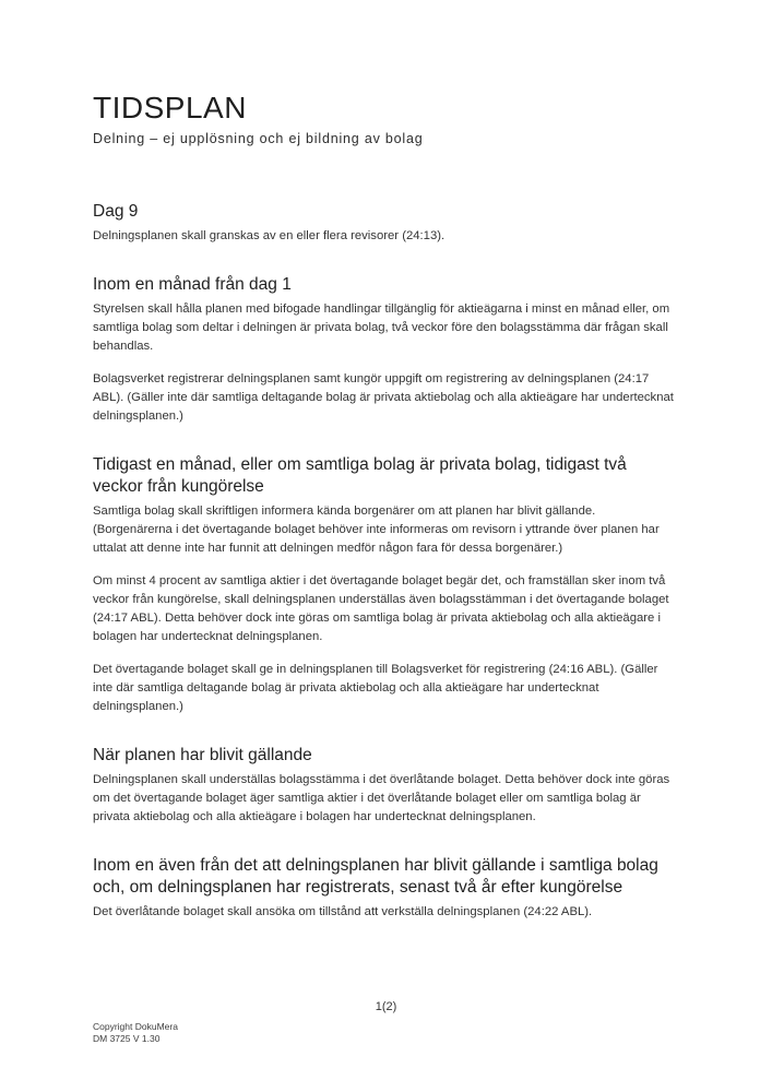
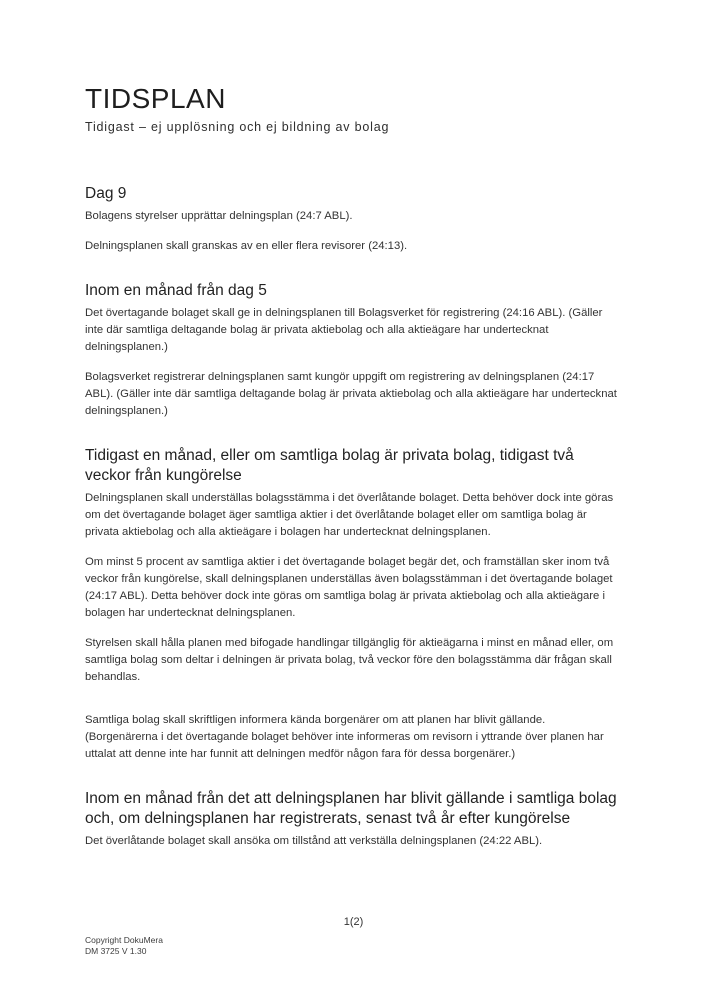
  TIDSPLAN
- Delning – ej upplösning och ej bildning av bolag
+ Tidigast – ej upplösning och ej bildning av bolag
  Dag 9
+ Bolagens styrelser upprättar delningsplan (24:7 ABL).
  Delningsplanen skall granskas av en eller flera revisorer (24:13).
- Inom en månad från dag 1
+ Inom en månad från dag 5
- Styrelsen skall hålla planen med bifogade handlingar tillgänglig för aktieägarna i minst en månad eller, om samtliga bolag som deltar i delningen är privata bolag, två veckor före den bolagsstämma där frågan skall behandlas.
+ Det övertagande bolaget skall ge in delningsplanen till Bolagsverket för registrering (24:16 ABL). (Gäller inte där samtliga deltagande bolag är privata aktiebolag och alla aktieägare har undertecknat delningsplanen.)
  Bolagsverket registrerar delningsplanen samt kungör uppgift om registrering av delningsplanen (24:17 ABL). (Gäller inte där samtliga deltagande bolag är privata aktiebolag och alla aktieägare har undertecknat delningsplanen.)
  Tidigast en månad, eller om samtliga bolag är privata bolag, tidigast två veckor från kungörelse
- Samtliga bolag skall skriftligen informera kända borgenärer om att planen har blivit gällande. (Borgenärerna i det övertagande bolaget behöver inte informeras om revisorn i yttrande över planen har uttalat att denne inte har funnit att delningen medför någon fara för dessa borgenärer.)
+ Delningsplanen skall underställas bolagsstämma i det överlåtande bolaget. Detta behöver dock inte göras om det övertagande bolaget äger samtliga aktier i det överlåtande bolaget eller om samtliga bolag är privata aktiebolag och alla aktieägare i bolagen har undertecknat delningsplanen.
- Om minst 4 procent av samtliga aktier i det övertagande bolaget begär det, och framställan sker inom två veckor från kungörelse, skall delningsplanen underställas även bolagsstämman i det övertagande bolaget (24:17 ABL). Detta behöver dock inte göras om samtliga bolag är privata aktiebolag och alla aktieägare i bolagen har undertecknat delningsplanen.
+ Om minst 5 procent av samtliga aktier i det övertagande bolaget begär det, och framställan sker inom två veckor från kungörelse, skall delningsplanen underställas även bolagsstämman i det övertagande bolaget (24:17 ABL). Detta behöver dock inte göras om samtliga bolag är privata aktiebolag och alla aktieägare i bolagen har undertecknat delningsplanen.
- Det övertagande bolaget skall ge in delningsplanen till Bolagsverket för registrering (24:16 ABL). (Gäller inte där samtliga deltagande bolag är privata aktiebolag och alla aktieägare har undertecknat delningsplanen.)
+ Styrelsen skall hålla planen med bifogade handlingar tillgänglig för aktieägarna i minst en månad eller, om samtliga bolag som deltar i delningen är privata bolag, två veckor före den bolagsstämma där frågan skall behandlas.
- När planen har blivit gällande
- Delningsplanen skall underställas bolagsstämma i det överlåtande bolaget. Detta behöver dock inte göras om det övertagande bolaget äger samtliga aktier i det överlåtande bolaget eller om samtliga bolag är privata aktiebolag och alla aktieägare i bolagen har undertecknat delningsplanen.
+ Samtliga bolag skall skriftligen informera kända borgenärer om att planen har blivit gällande. (Borgenärerna i det övertagande bolaget behöver inte informeras om revisorn i yttrande över planen har uttalat att denne inte har funnit att delningen medför någon fara för dessa borgenärer.)
- Inom en även från det att delningsplanen har blivit gällande i samtliga bolag och, om delningsplanen har registrerats, senast två år efter kungörelse
+ Inom en månad från det att delningsplanen har blivit gällande i samtliga bolag och, om delningsplanen har registrerats, senast två år efter kungörelse
  Det överlåtande bolaget skall ansöka om tillstånd att verkställa delningsplanen (24:22 ABL).
  1(2)
  Copyright DokuMera
  DM 3725 V 1.30
